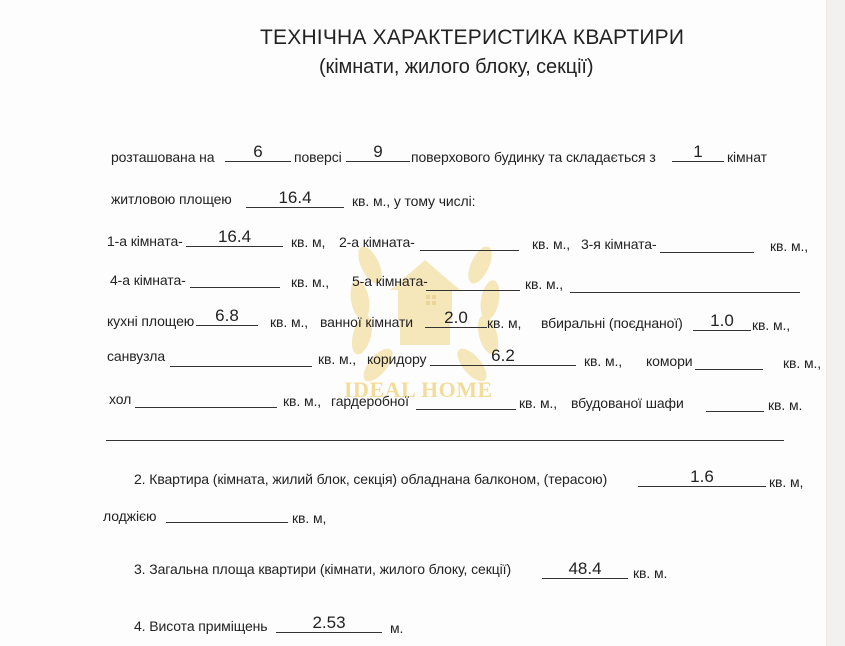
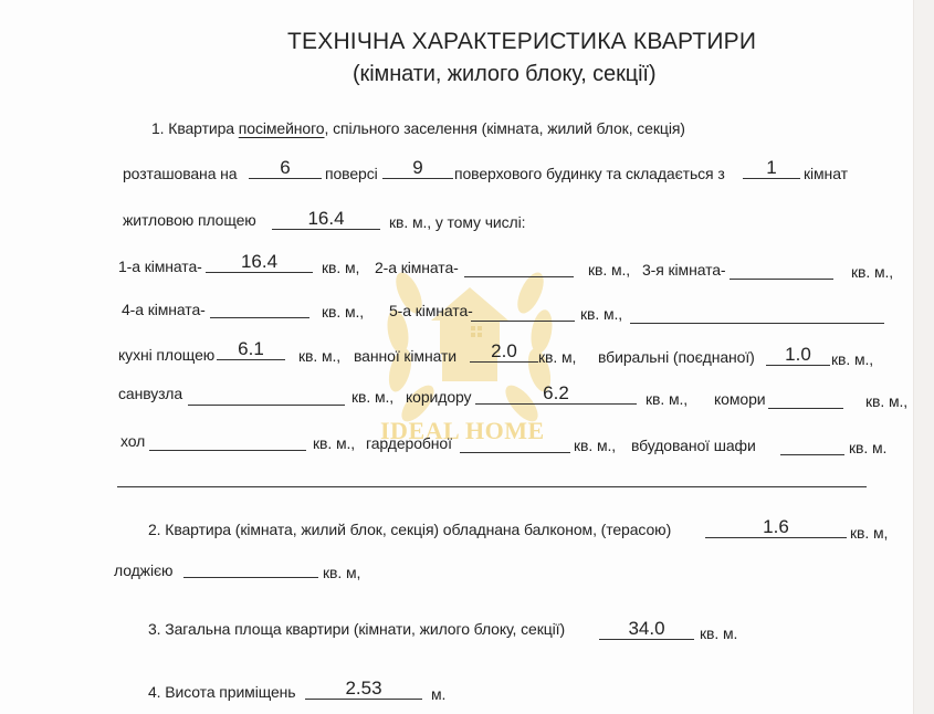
  IDEAL HOME
  ТЕХНІЧНА ХАРАКТЕРИСТИКА КВАРТИРИ
  (кімнати, жилого блоку, секції)
+ 1. Квартира посімейного, спільного заселення (кімната, жилий блок, секція)
  розташована на
  6
  поверсі
  9
  поверхового будинку та складається з
  1
  кімнат
  житловою площею
  16.4
  кв. м., у тому числі:
  1-а кімната-
  16.4
  кв. м,
  2-а кімната-
  кв. м.,
  3-я кімната-
  кв. м.,
  4-а кімната-
  кв. м.,
  5-а кімната-
  кв. м.,
  кухні площею
- 6.8
+ 6.1
  кв. м.,
  ванної кімнати
  2.0
  кв. м,
  вбиральні (поєднаної)
  1.0
  кв. м.,
  санвузла
  кв. м.,
  коридору
  6.2
  кв. м.,
  комори
  кв. м.,
  хол
  кв. м.,
  гардеробної
  кв. м.,
  вбудованої шафи
  кв. м.
  2. Квартира (кімната, жилий блок, секція) обладнана балконом, (терасою)
  1.6
  кв. м,
  лоджією
  кв. м,
  3. Загальна площа квартири (кімнати, жилого блоку, секції)
- 48.4
+ 34.0
  кв. м.
  4. Висота приміщень
  2.53
  м.
